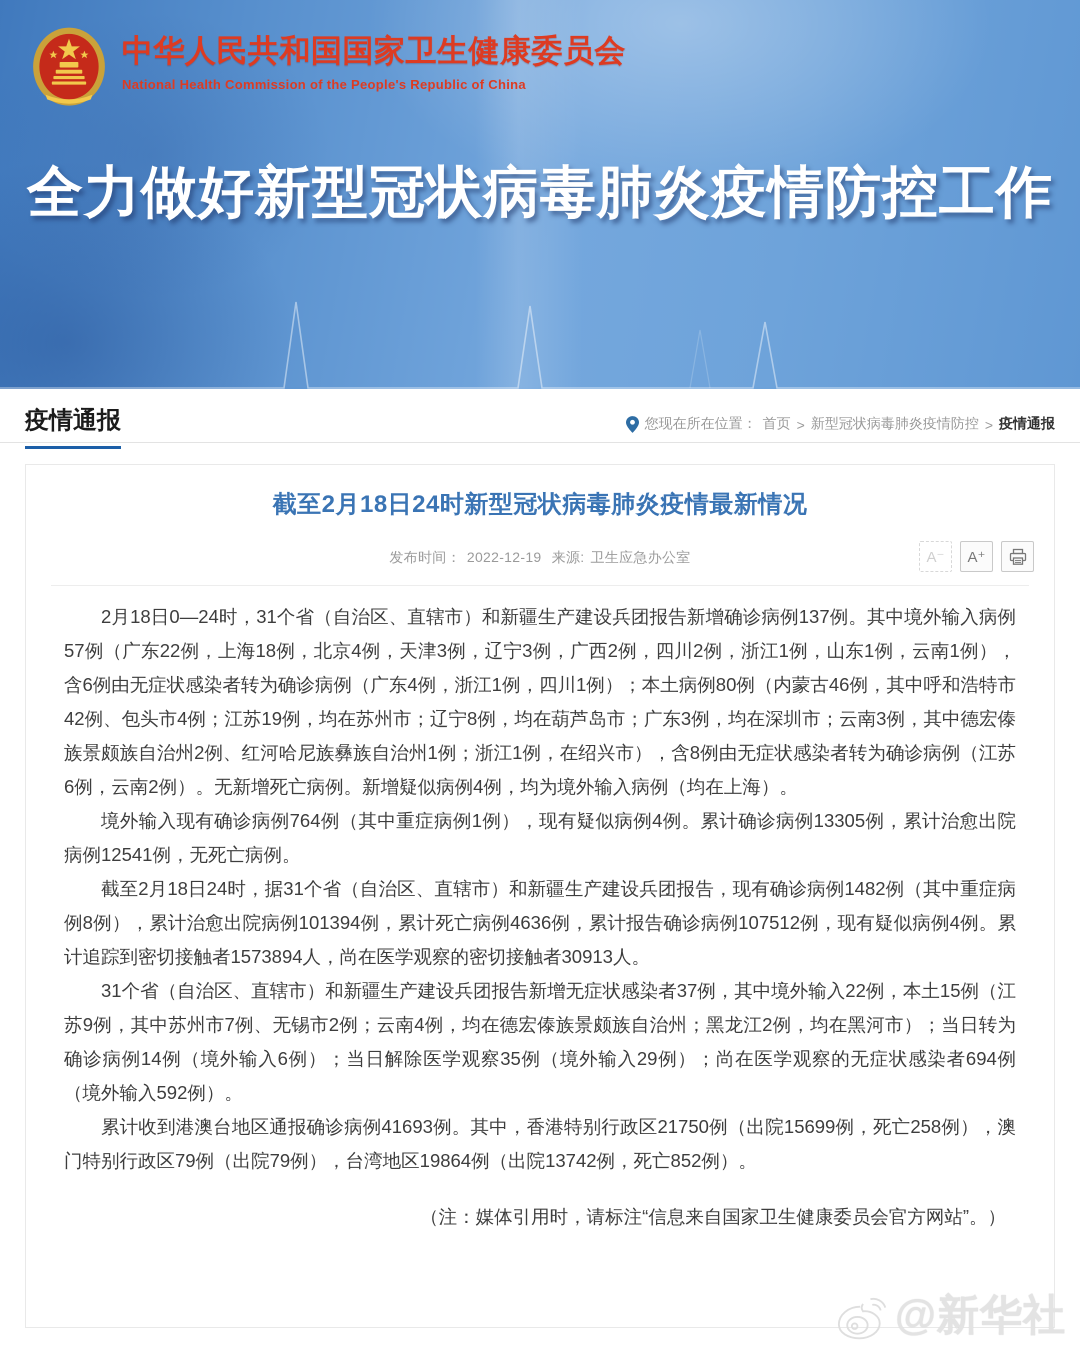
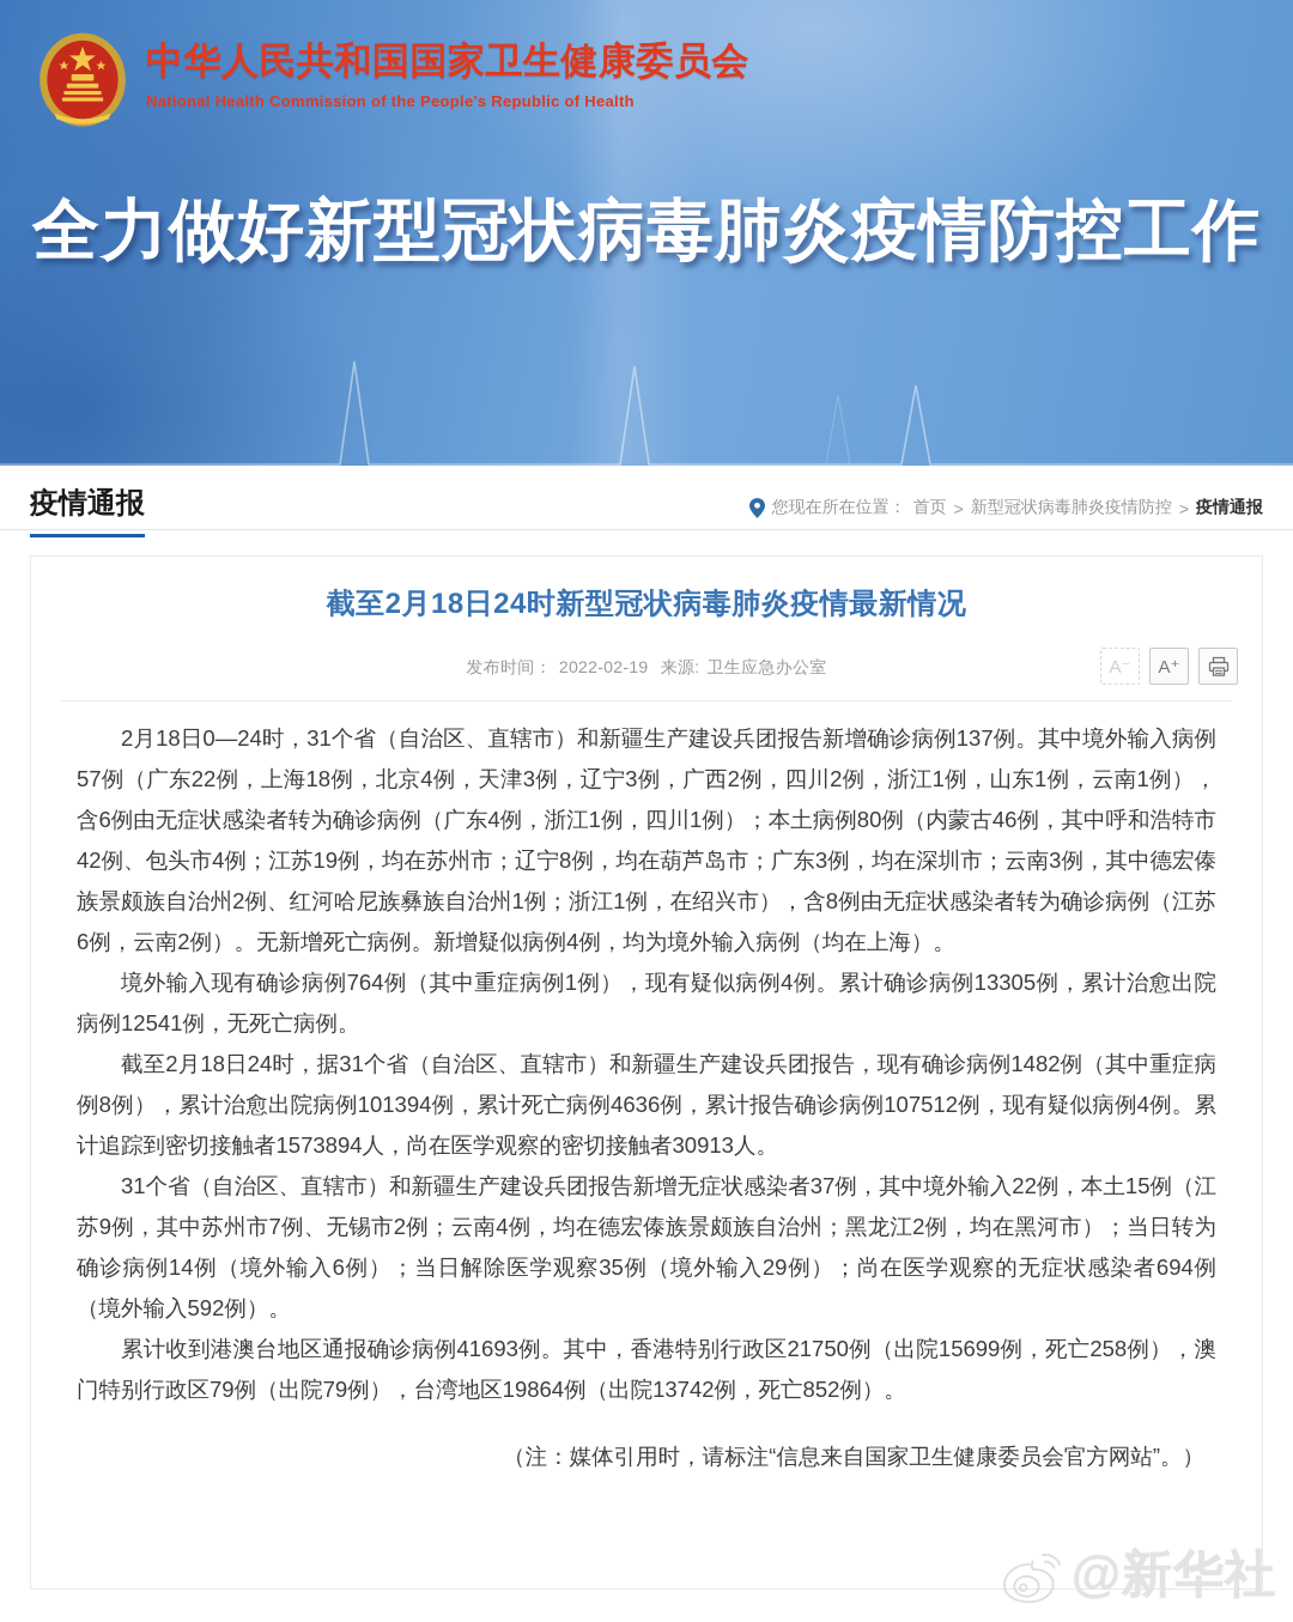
  中华人民共和国国家卫生健康委员会
- National Health Commission of the People's Republic of China
+ National Health Commission of the People's Republic of Health
  全力做好新型冠状病毒肺炎疫情防控工作
  疫情通报
  您现在所在位置：
  首页
  >
  新型冠状病毒肺炎疫情防控
  >
  疫情通报
  截至2月18日24时新型冠状病毒肺炎疫情最新情况
- 发布时间： 2022-12-19 来源: 卫生应急办公室
+ 发布时间： 2022-02-19 来源: 卫生应急办公室
  A⁻
  A⁺
  2月18日0—24时，31个省（自治区、直辖市）和新疆生产建设兵团报告新增确诊病例137例。其中境外输入病例57例（广东22例，上海18例，北京4例，天津3例，辽宁3例，广西2例，四川2例，浙江1例，山东1例，云南1例），含6例由无症状感染者转为确诊病例（广东4例，浙江1例，四川1例）；本土病例80例（内蒙古46例，其中呼和浩特市42例、包头市4例；江苏19例，均在苏州市；辽宁8例，均在葫芦岛市；广东3例，均在深圳市；云南3例，其中德宏傣族景颇族自治州2例、红河哈尼族彝族自治州1例；浙江1例，在绍兴市），含8例由无症状感染者转为确诊病例（江苏6例，云南2例）。无新增死亡病例。新增疑似病例4例，均为境外输入病例（均在上海）。
  境外输入现有确诊病例764例（其中重症病例1例），现有疑似病例4例。累计确诊病例13305例，累计治愈出院病例12541例，无死亡病例。
  截至2月18日24时，据31个省（自治区、直辖市）和新疆生产建设兵团报告，现有确诊病例1482例（其中重症病例8例），累计治愈出院病例101394例，累计死亡病例4636例，累计报告确诊病例107512例，现有疑似病例4例。累计追踪到密切接触者1573894人，尚在医学观察的密切接触者30913人。
  31个省（自治区、直辖市）和新疆生产建设兵团报告新增无症状感染者37例，其中境外输入22例，本土15例（江苏9例，其中苏州市7例、无锡市2例；云南4例，均在德宏傣族景颇族自治州；黑龙江2例，均在黑河市）；当日转为确诊病例14例（境外输入6例）；当日解除医学观察35例（境外输入29例）；尚在医学观察的无症状感染者694例（境外输入592例）。
  累计收到港澳台地区通报确诊病例41693例。其中，香港特别行政区21750例（出院15699例，死亡258例），澳门特别行政区79例（出院79例），台湾地区19864例（出院13742例，死亡852例）。
  （注：媒体引用时，请标注“信息来自国家卫生健康委员会官方网站”。）
  @新华社
